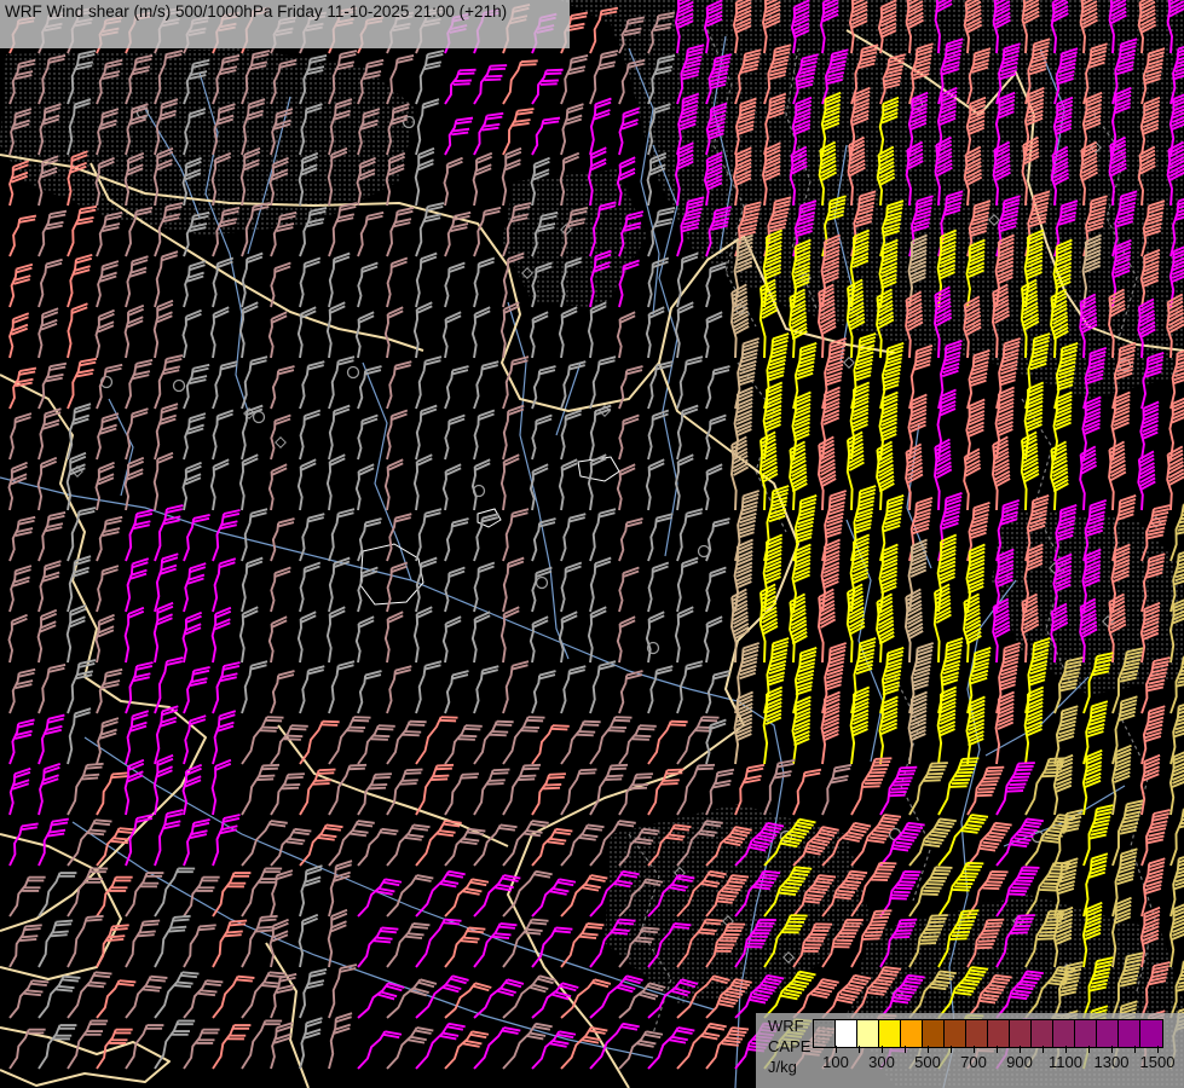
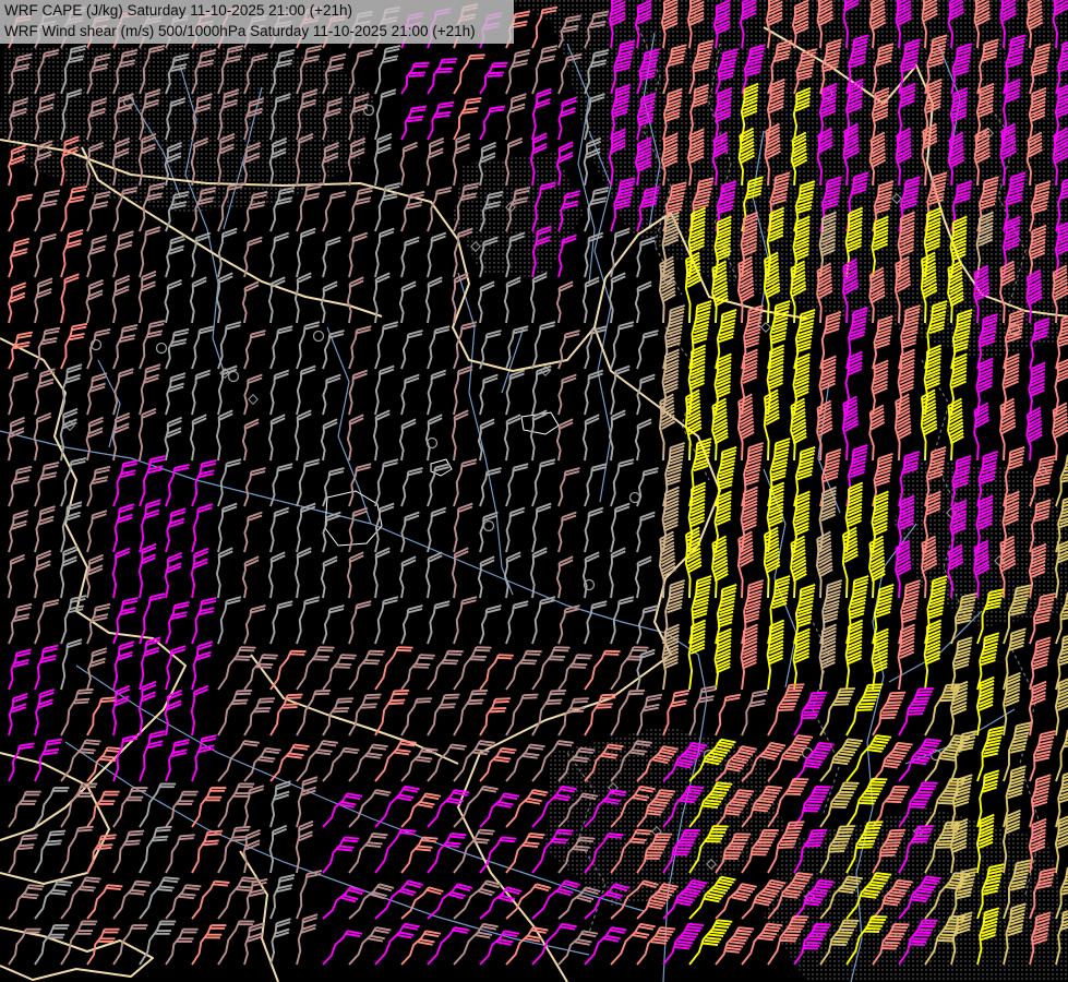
+ WRF CAPE (J/kg) Saturday 11-10-2025 21:00 (+21h)
- WRF Wind shear (m/s) 500/1000hPa Friday 11-10-2025 21:00 (+21h)
+ WRF Wind shear (m/s) 500/1000hPa Saturday 11-10-2025 21:00 (+21h)
- WRF
- CAPE
- J/kg
- 100
- 300
- 500
- 700
- 900
- 1100
- 1300
- 1500
